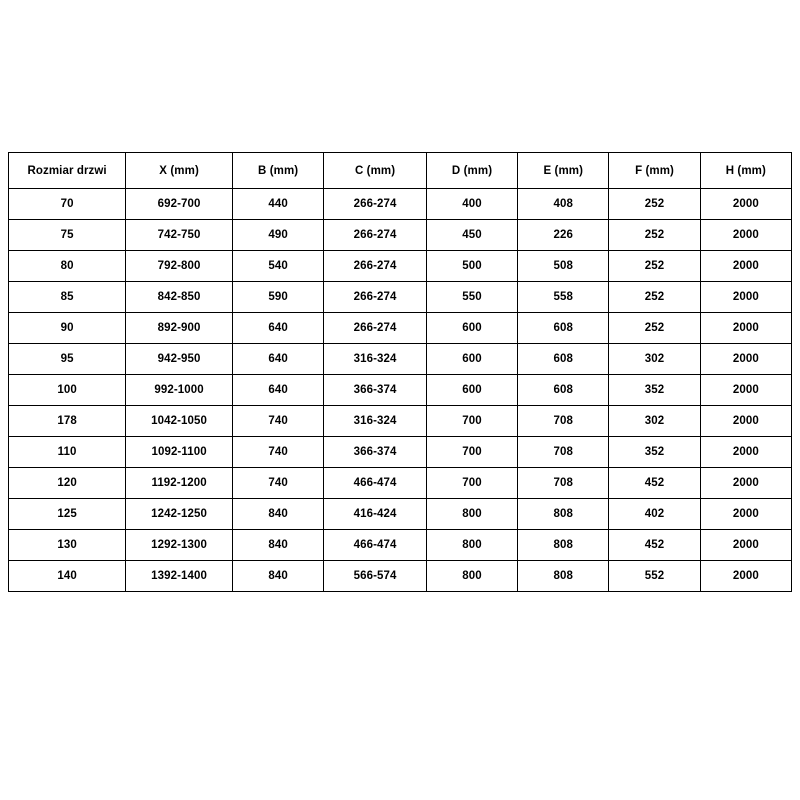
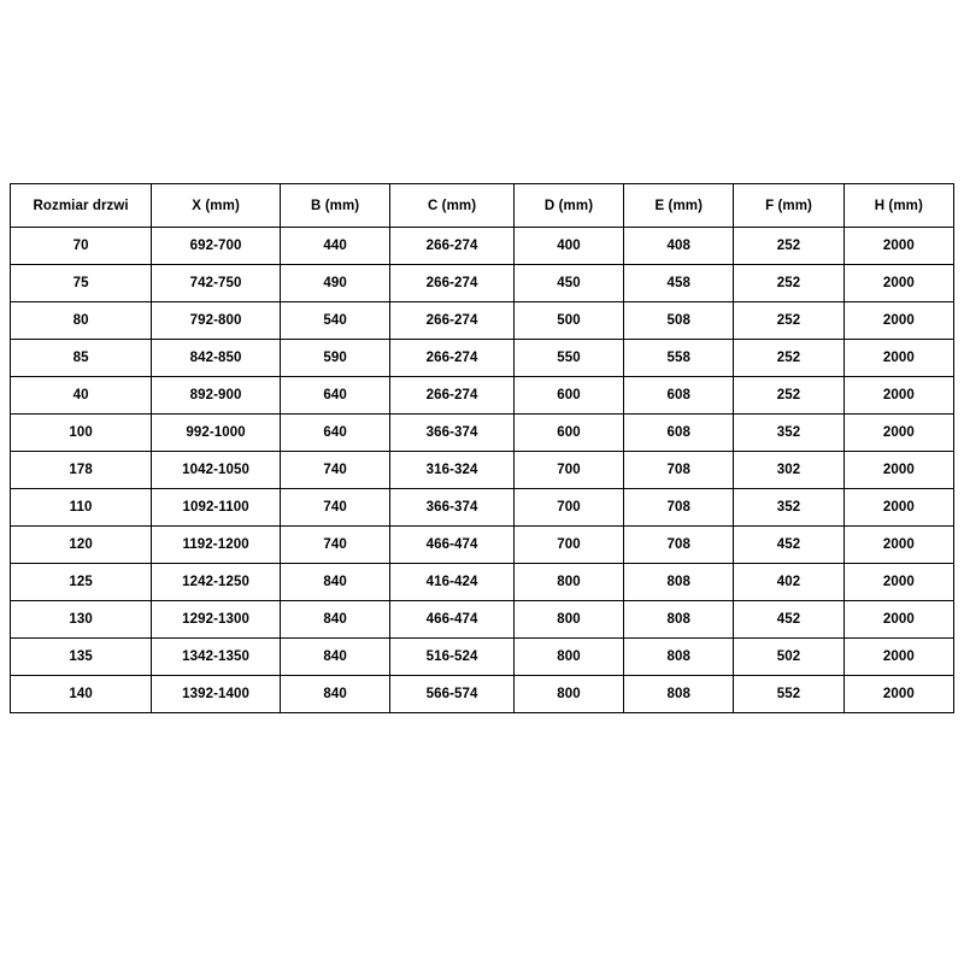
  Rozmiar drzwi	X (mm)	B (mm)	C (mm)	D (mm)	E (mm)	F (mm)	H (mm)
  70	692-700	440	266-274	400	408	252	2000
- 75	742-750	490	266-274	450	226	252	2000
+ 75	742-750	490	266-274	450	458	252	2000
  80	792-800	540	266-274	500	508	252	2000
  85	842-850	590	266-274	550	558	252	2000
- 90	892-900	640	266-274	600	608	252	2000
+ 40	892-900	640	266-274	600	608	252	2000
- 95	942-950	640	316-324	600	608	302	2000
  100	992-1000	640	366-374	600	608	352	2000
  178	1042-1050	740	316-324	700	708	302	2000
  110	1092-1100	740	366-374	700	708	352	2000
  120	1192-1200	740	466-474	700	708	452	2000
  125	1242-1250	840	416-424	800	808	402	2000
  130	1292-1300	840	466-474	800	808	452	2000
+ 135	1342-1350	840	516-524	800	808	502	2000
  140	1392-1400	840	566-574	800	808	552	2000
